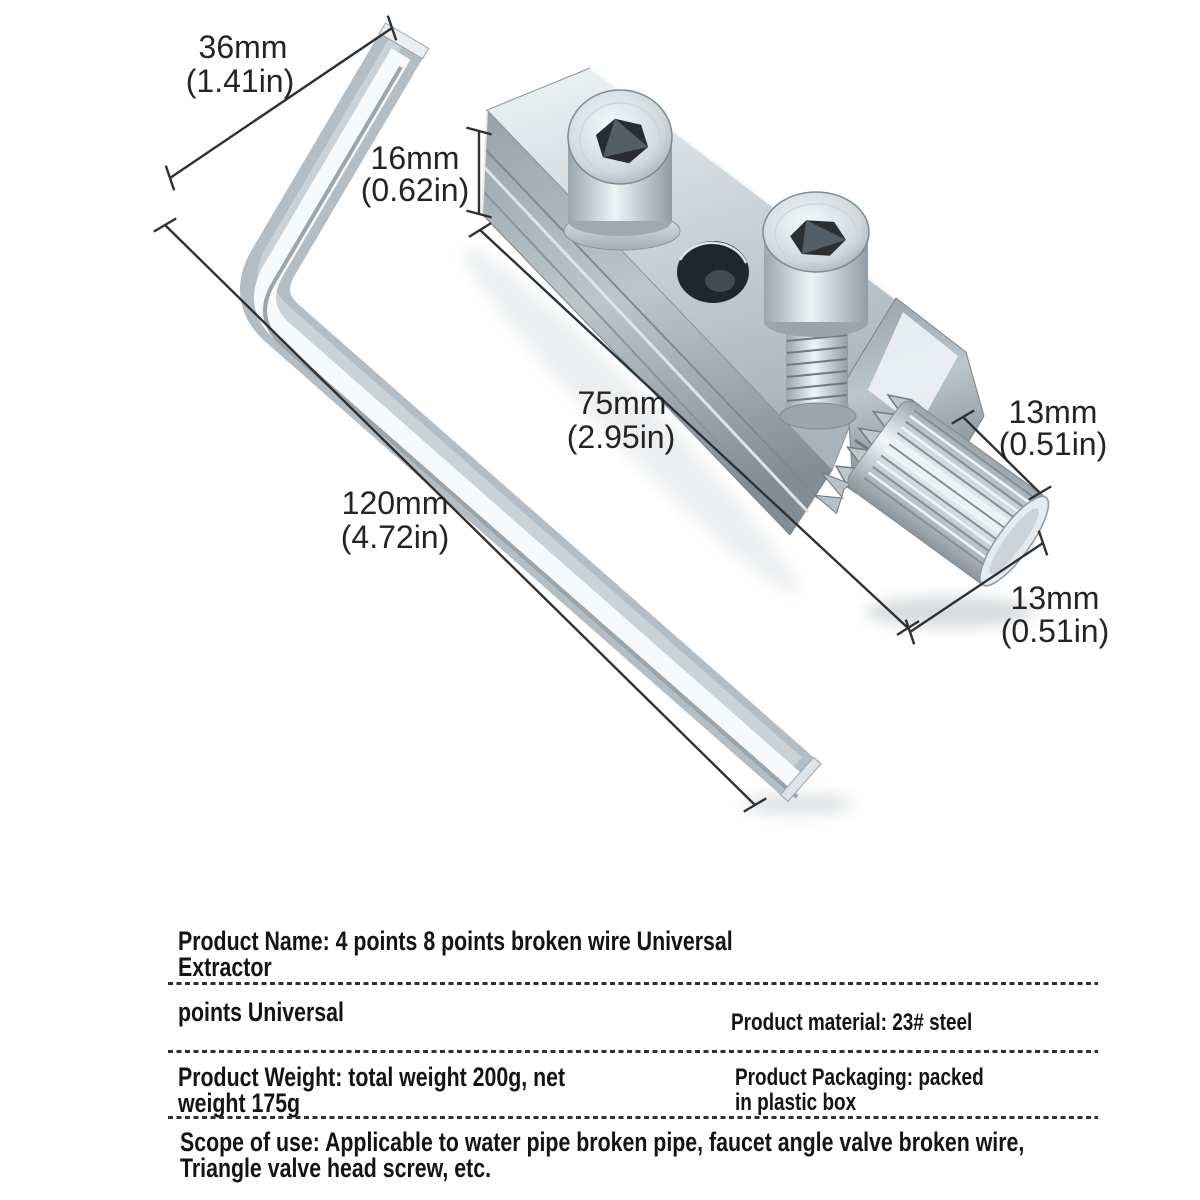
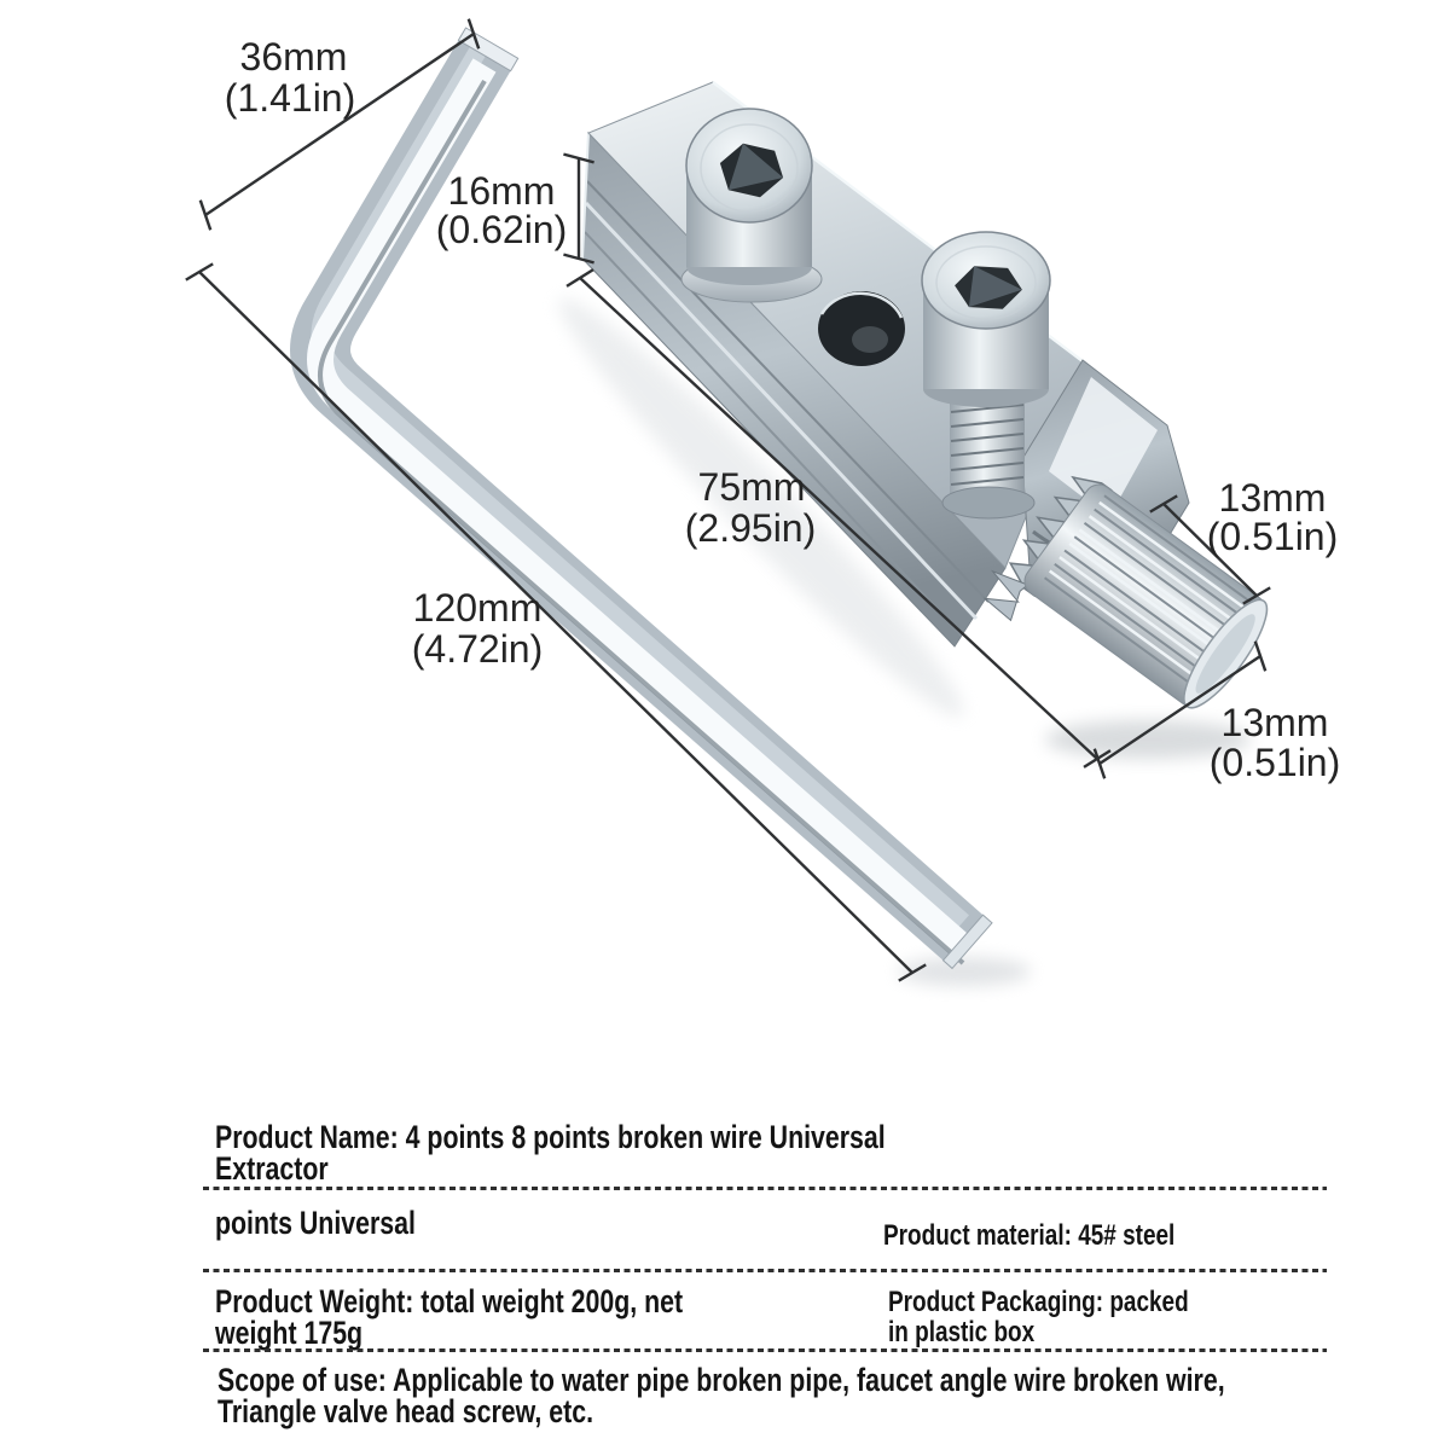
  36mm
  (1.41in)
  16mm
  (0.62in)
  75mm
  (2.95in)
  120mm
  (4.72in)
  13mm
  (0.51in)
  13mm
  (0.51in)
  Product Name: 4 points 8 points broken wire Universal
  Extractor
  points Universal
- Product material: 23# steel
+ Product material: 45# steel
  Product Weight: total weight 200g, net
  weight 175g
  Product Packaging: packed
  in plastic box
- Scope of use: Applicable to water pipe broken pipe, faucet angle valve broken wire,
+ Scope of use: Applicable to water pipe broken pipe, faucet angle wire broken wire,
  Triangle valve head screw, etc.
